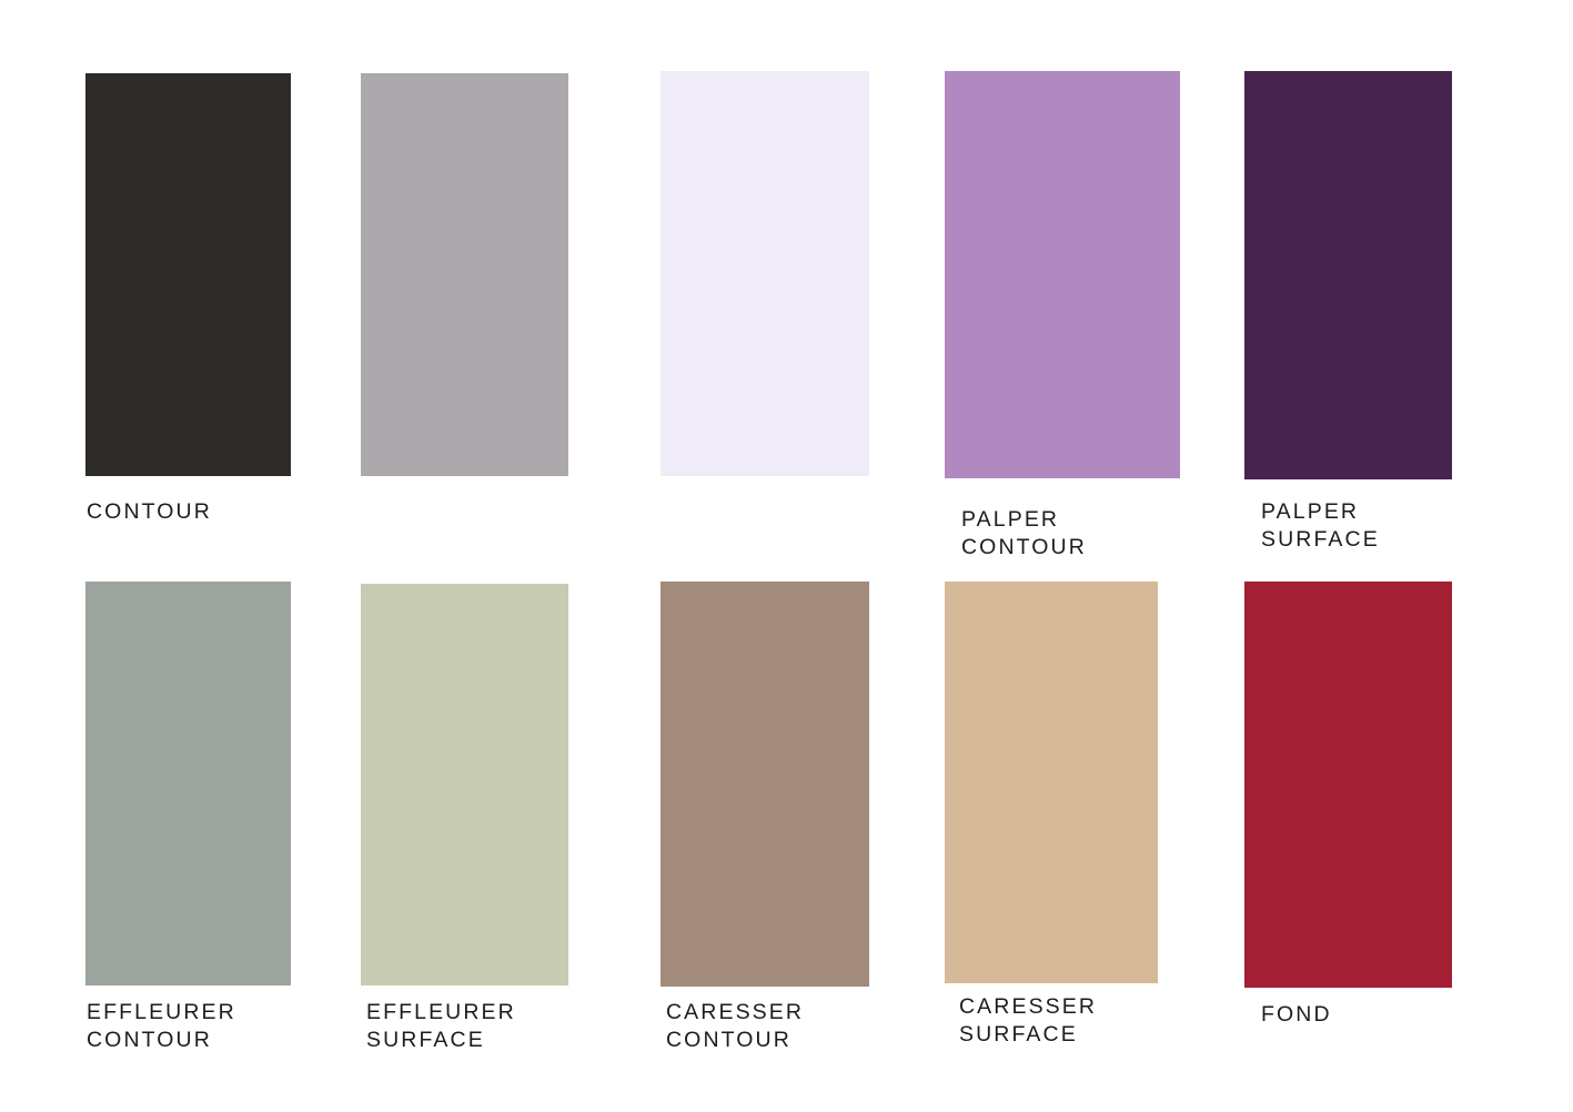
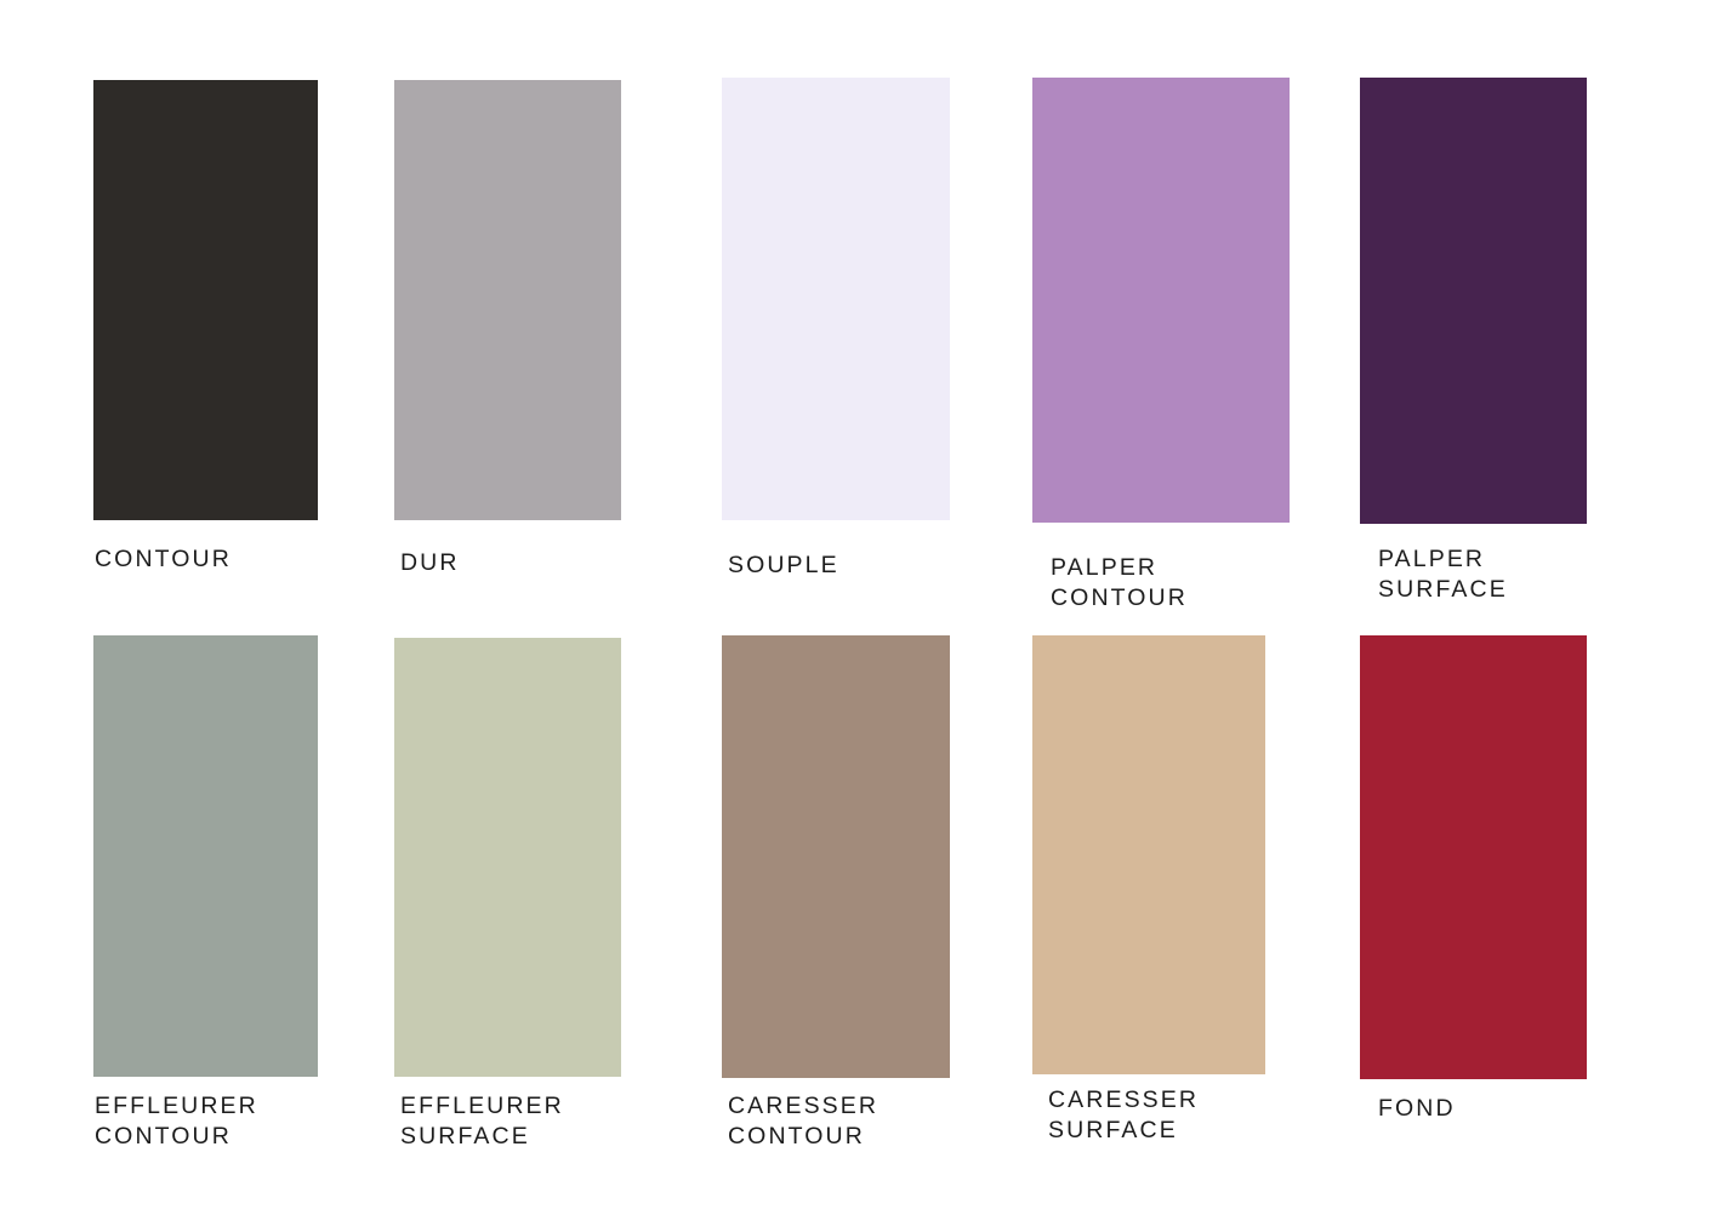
  CONTOUR
+ DUR
+ SOUPLE
  PALPER
  CONTOUR
  PALPER
  SURFACE
  EFFLEURER
  CONTOUR
  EFFLEURER
  SURFACE
  CARESSER
  CONTOUR
  CARESSER
  SURFACE
  FOND
